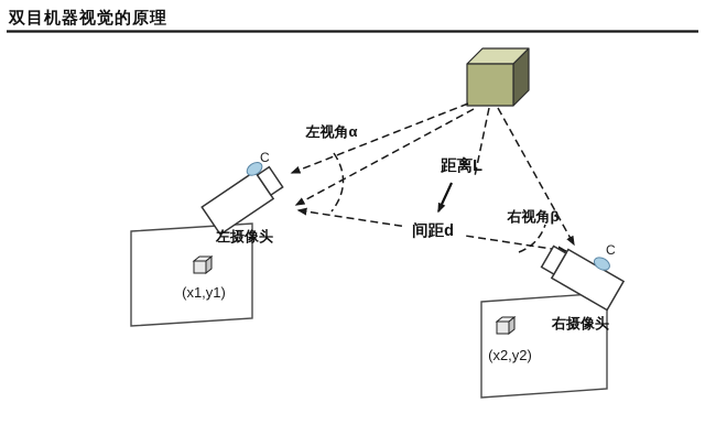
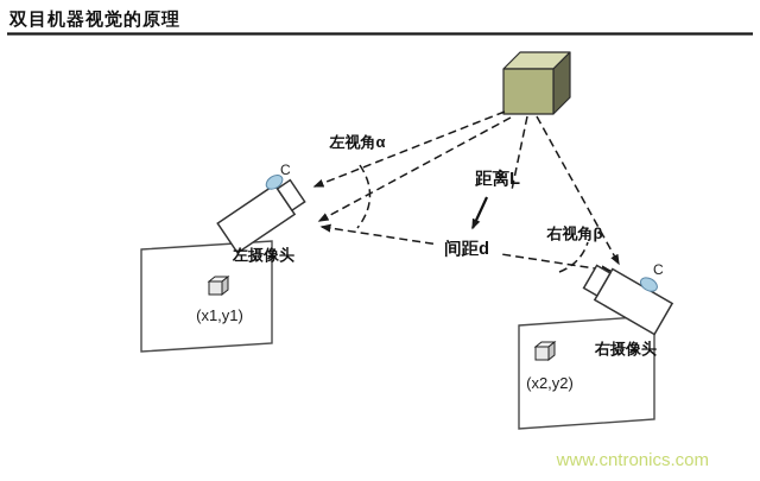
  双目机器视觉的原理
  (x1,y1)
  (x2,y2)
  C
  C
  左视角α
  右视角β
  距离L
  间距d
  左摄像头
  右摄像头
+ www.cntronics.com
